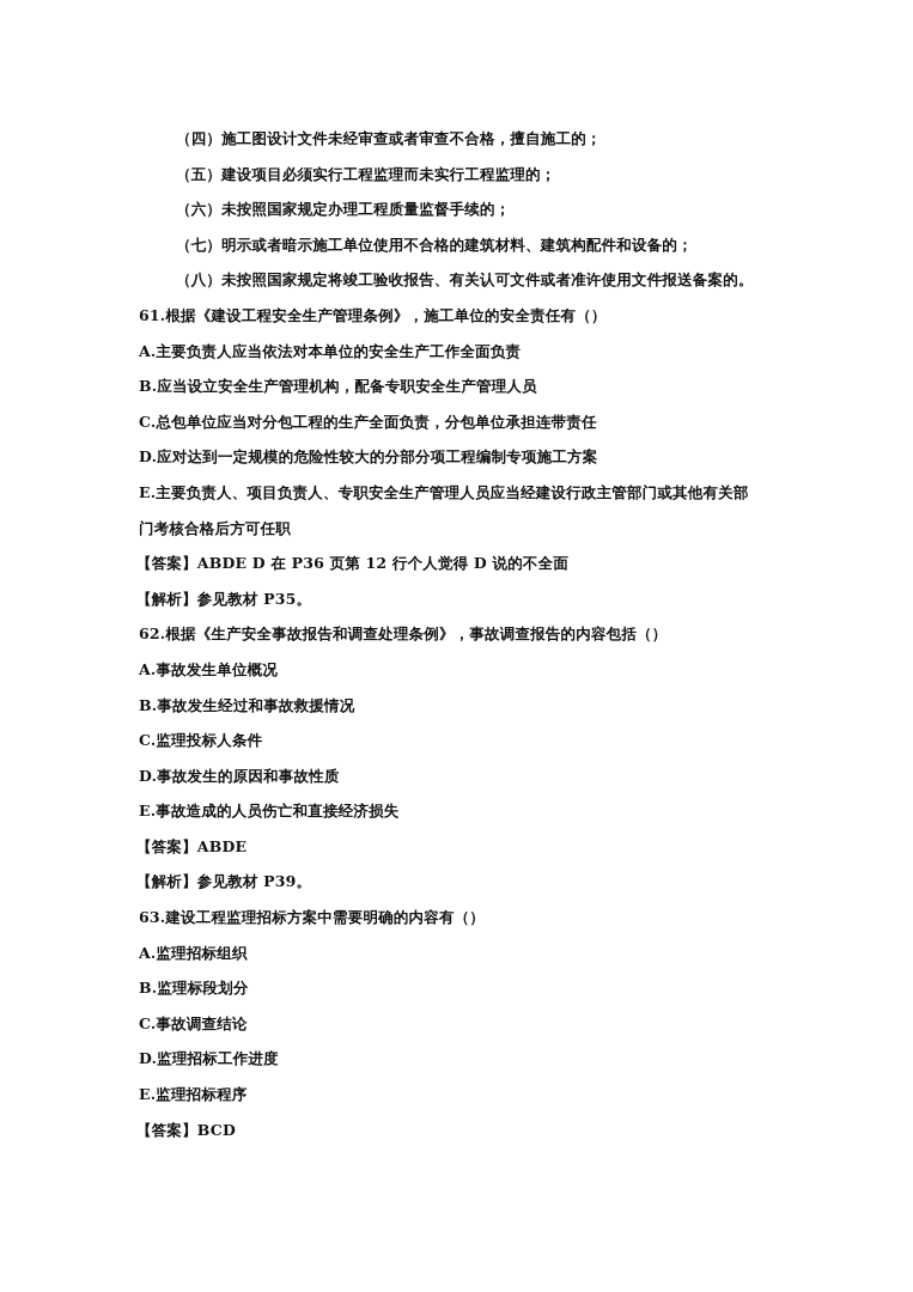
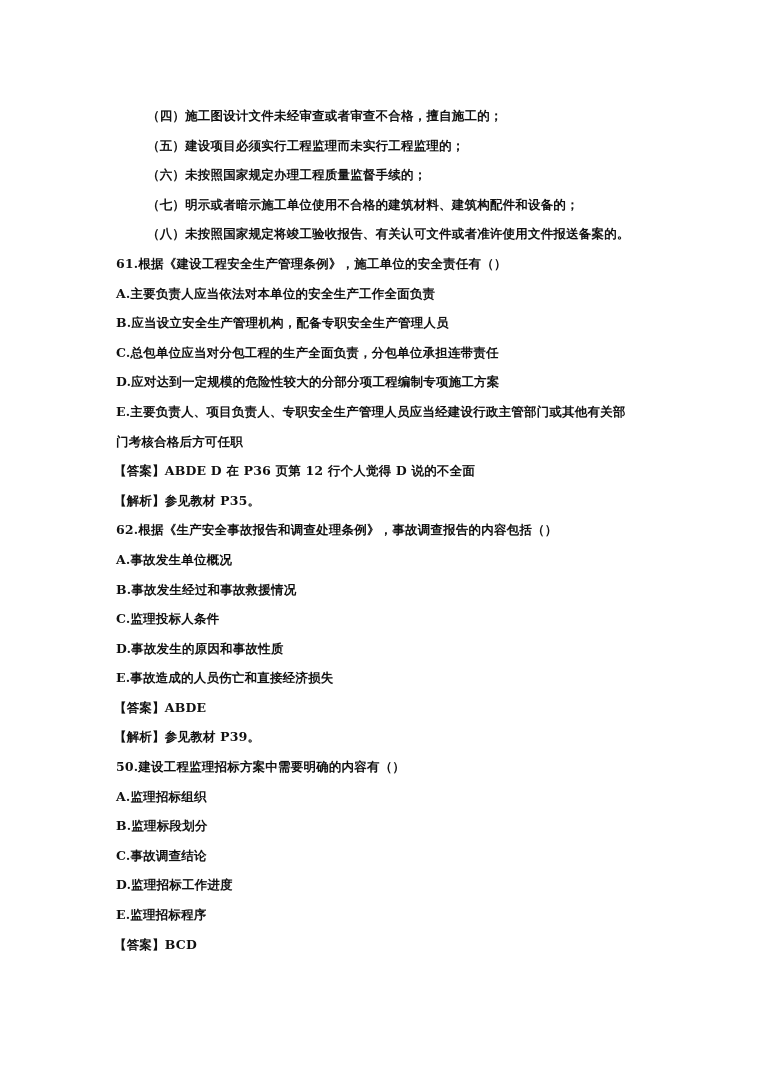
  （四）施工图设计文件未经审查或者审查不合格，擅自施工的；
  （五）建设项目必须实行工程监理而未实行工程监理的；
  （六）未按照国家规定办理工程质量监督手续的；
  （七）明示或者暗示施工单位使用不合格的建筑材料、建筑构配件和设备的；
  （八）未按照国家规定将竣工验收报告、有关认可文件或者准许使用文件报送备案的。
  61.根据《建设工程安全生产管理条例》，施工单位的安全责任有（）
  A.主要负责人应当依法对本单位的安全生产工作全面负责
  B.应当设立安全生产管理机构，配备专职安全生产管理人员
  C.总包单位应当对分包工程的生产全面负责，分包单位承担连带责任
  D.应对达到一定规模的危险性较大的分部分项工程编制专项施工方案
  E.主要负责人、项目负责人、专职安全生产管理人员应当经建设行政主管部门或其他有关部
  门考核合格后方可任职
  【答案】ABDE D 在 P36 页第 12 行个人觉得 D 说的不全面
  【解析】参见教材 P35。
  62.根据《生产安全事故报告和调查处理条例》，事故调查报告的内容包括（）
  A.事故发生单位概况
  B.事故发生经过和事故救援情况
  C.监理投标人条件
  D.事故发生的原因和事故性质
  E.事故造成的人员伤亡和直接经济损失
  【答案】ABDE
  【解析】参见教材 P39。
- 63.建设工程监理招标方案中需要明确的内容有（）
+ 50.建设工程监理招标方案中需要明确的内容有（）
  A.监理招标组织
  B.监理标段划分
  C.事故调查结论
  D.监理招标工作进度
  E.监理招标程序
  【答案】BCD
